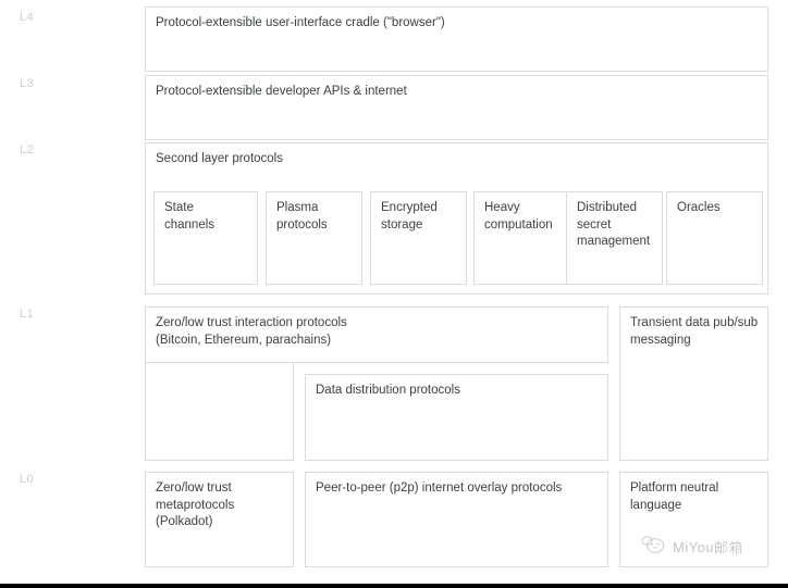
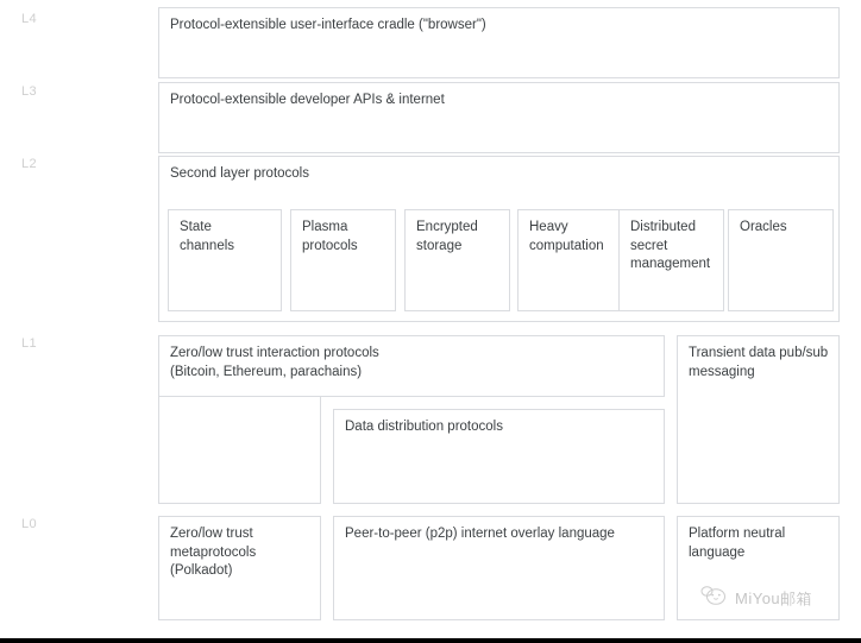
  L4
  Protocol-extensible user-interface cradle ("browser")
  L3
  Protocol-extensible developer APIs & internet
  L2
  Second layer protocols
  State
  channels
  Plasma
  protocols
  Encrypted
  storage
  Heavy
  computation
  Distributed
  secret
  management
  Oracles
  L1
  Zero/low trust interaction protocols
  (Bitcoin, Ethereum, parachains)
  Data distribution protocols
  Transient data pub/sub
  messaging
  L0
  Zero/low trust
  metaprotocols
  (Polkadot)
- Peer-to-peer (p2p) internet overlay protocols
+ Peer-to-peer (p2p) internet overlay language
  Platform neutral
  language
  MiYou邮箱
